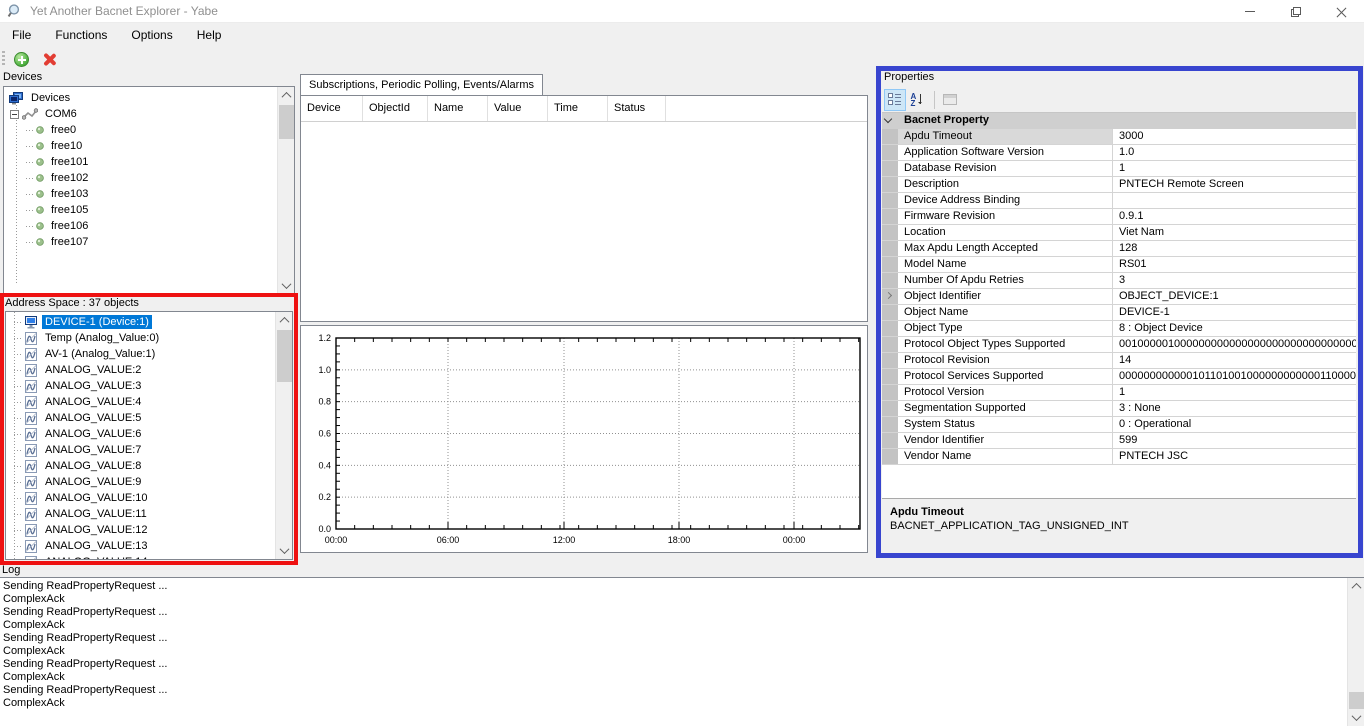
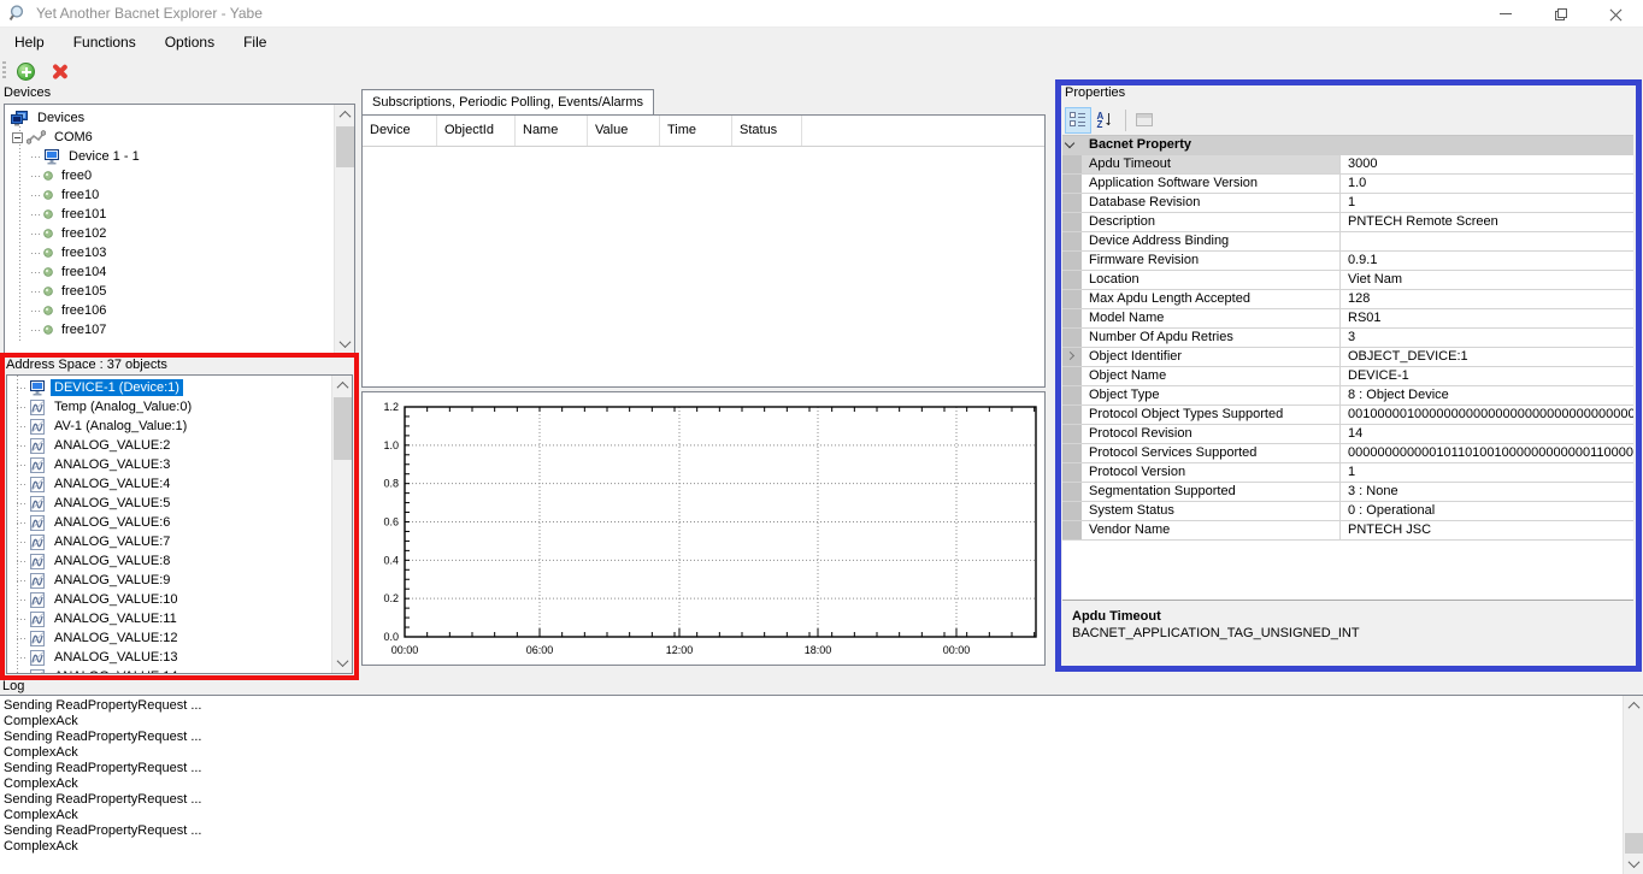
  Yet Another Bacnet Explorer - Yabe
- File
+ Help
  Functions
  Options
- Help
+ File
  Devices
  Devices
  COM6
+ Device 1 - 1
  free0
  free10
  free101
  free102
  free103
+ free104
  free105
  free106
  free107
  Address Space : 37 objects
  DEVICE-1 (Device:1)
  Temp (Analog_Value:0)
  AV-1 (Analog_Value:1)
  ANALOG_VALUE:2
  ANALOG_VALUE:3
  ANALOG_VALUE:4
  ANALOG_VALUE:5
  ANALOG_VALUE:6
  ANALOG_VALUE:7
  ANALOG_VALUE:8
  ANALOG_VALUE:9
  ANALOG_VALUE:10
  ANALOG_VALUE:11
  ANALOG_VALUE:12
  ANALOG_VALUE:13
  Subscriptions, Periodic Polling, Events/Alarms
  Device
  ObjectId
  Name
  Value
  Time
  Status
  0.0
  0.2
  0.4
  0.6
  0.8
  1.0
  1.2
  00:00
  06:00
  12:00
  18:00
  00:00
  Properties
  A
  Z
  Bacnet Property
  Apdu Timeout
  3000
  Application Software Version
  1.0
  Database Revision
  1
  Description
  PNTECH Remote Screen
  Device Address Binding
  Firmware Revision
  0.9.1
  Location
  Viet Nam
  Max Apdu Length Accepted
  128
  Model Name
  RS01
  Number Of Apdu Retries
  3
  Object Identifier
  OBJECT_DEVICE:1
  Object Name
  DEVICE-1
  Object Type
  8 : Object Device
  Protocol Object Types Supported
  001000001000000000000000000000000000000
  Protocol Revision
  14
  Protocol Services Supported
  000000000000101101001000000000000110000
  Protocol Version
  1
  Segmentation Supported
  3 : None
  System Status
  0 : Operational
- Vendor Identifier
- 599
  Vendor Name
  PNTECH JSC
  Apdu Timeout
  BACNET_APPLICATION_TAG_UNSIGNED_INT
  Log
  Sending ReadPropertyRequest ...
  ComplexAck
  Sending ReadPropertyRequest ...
  ComplexAck
  Sending ReadPropertyRequest ...
  ComplexAck
  Sending ReadPropertyRequest ...
  ComplexAck
  Sending ReadPropertyRequest ...
  ComplexAck
